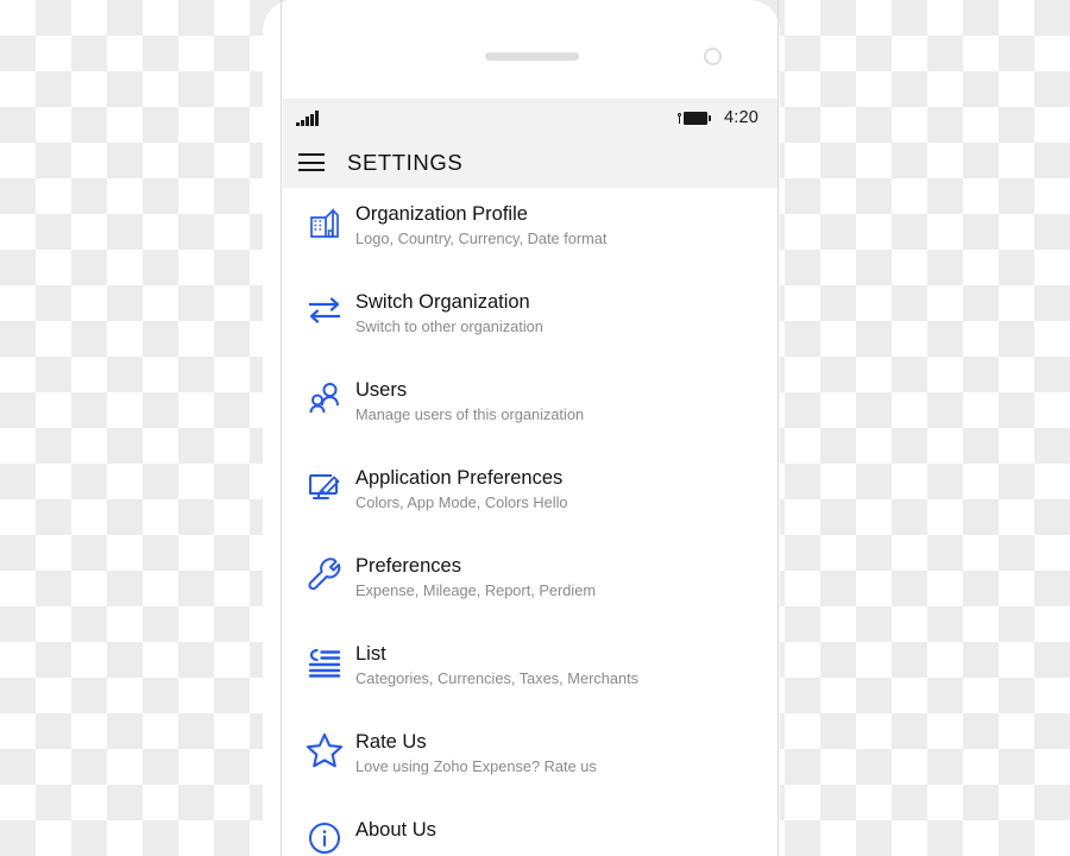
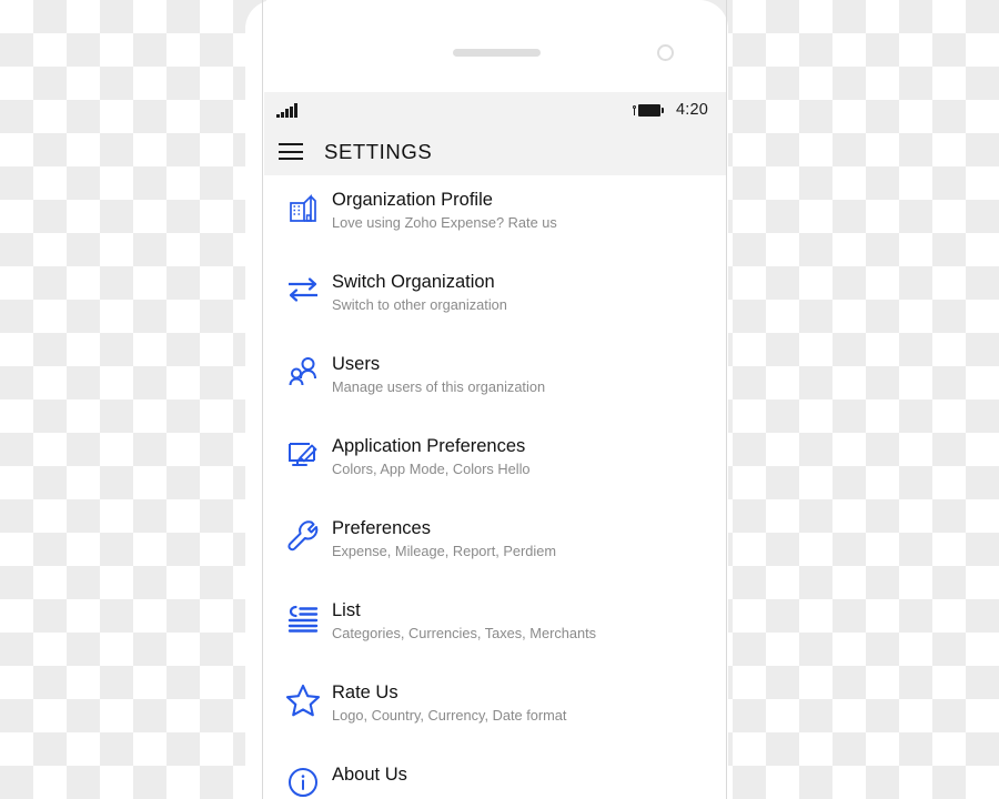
  4:20
  SETTINGS
  Organization Profile
- Logo, Country, Currency, Date format
+ Love using Zoho Expense? Rate us
  Switch Organization
  Switch to other organization
  Users
  Manage users of this organization
  Application Preferences
  Colors, App Mode, Colors Hello
  Preferences
  Expense, Mileage, Report, Perdiem
  List
  Categories, Currencies, Taxes, Merchants
  Rate Us
- Love using Zoho Expense? Rate us
+ Logo, Country, Currency, Date format
  About Us
